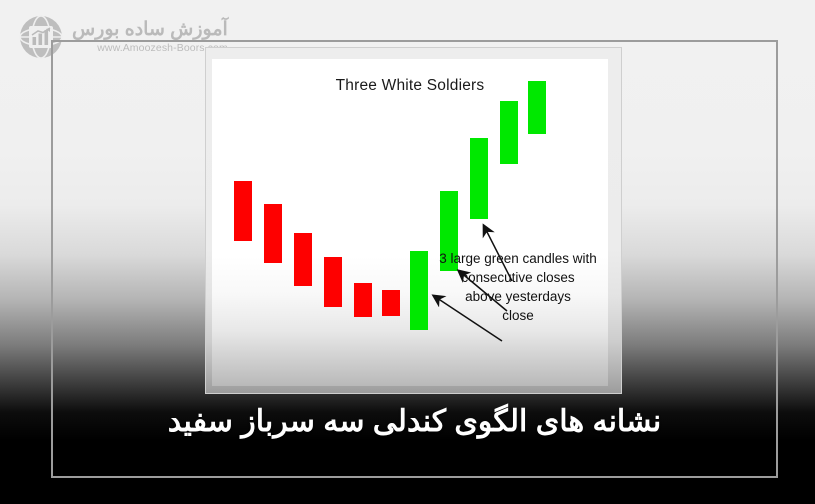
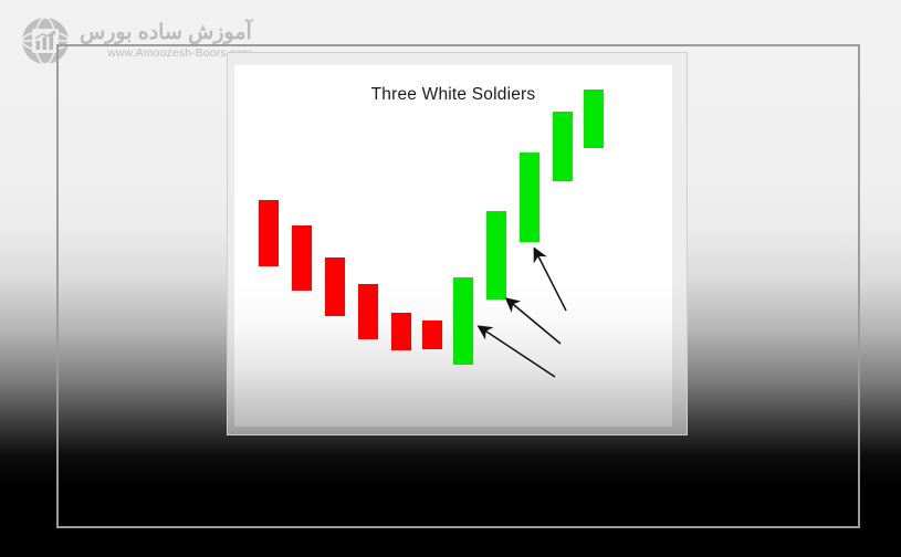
  آموزش ساده بورس
  www.Amoozesh-Boors
  Three White Soldiers
- 3 large green candles with
- consecutive closes
- above yesterdays
- close
- نشانه های الگوی کندلی سه سرباز سفید
